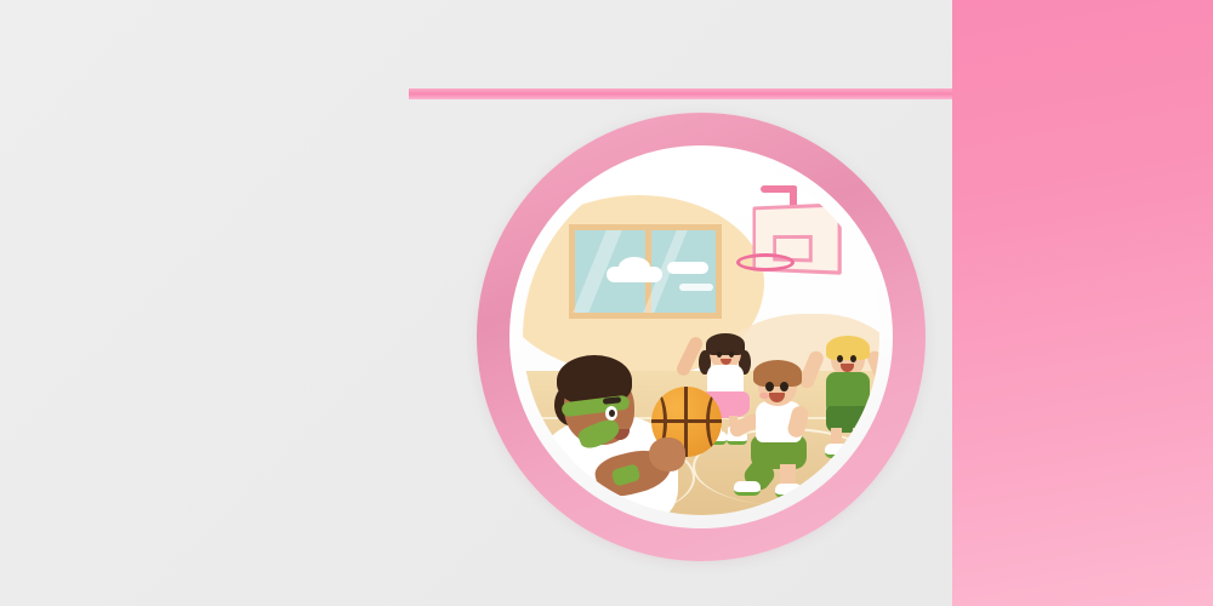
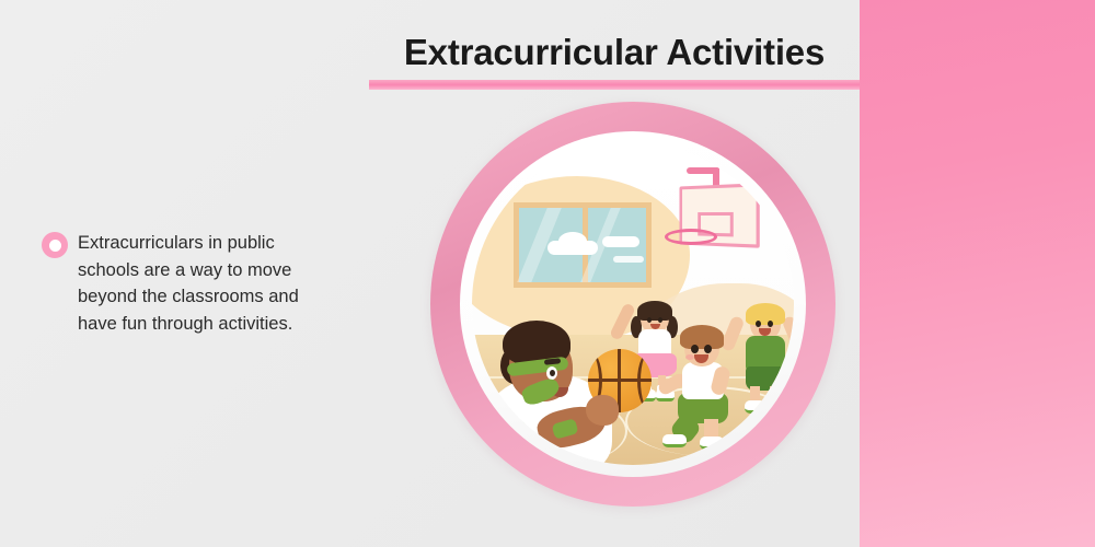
+ Extracurricular Activities
+ Extracurriculars in public schools are a way to move beyond the classrooms and have fun through activities.
